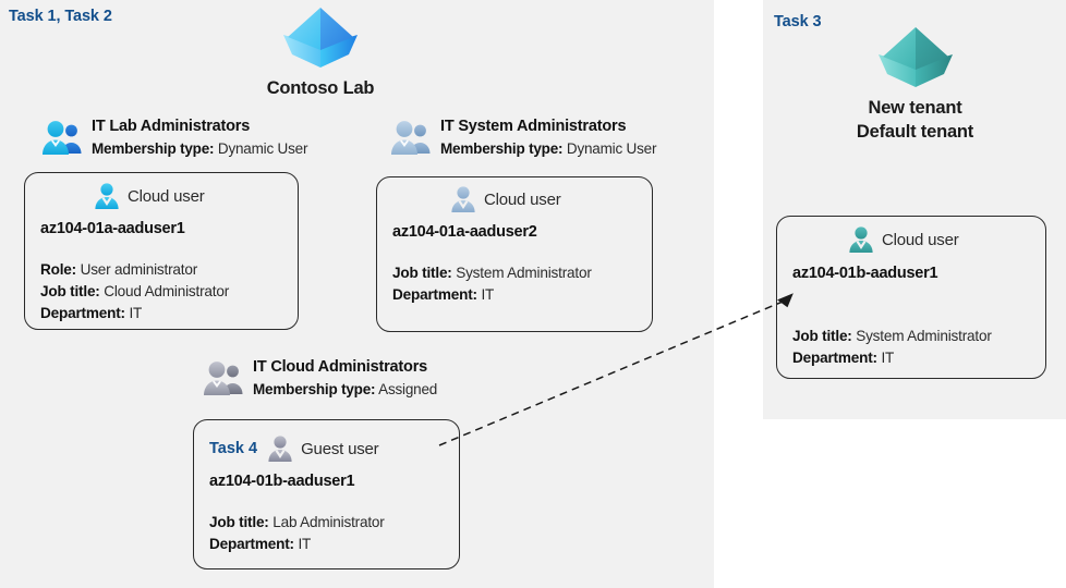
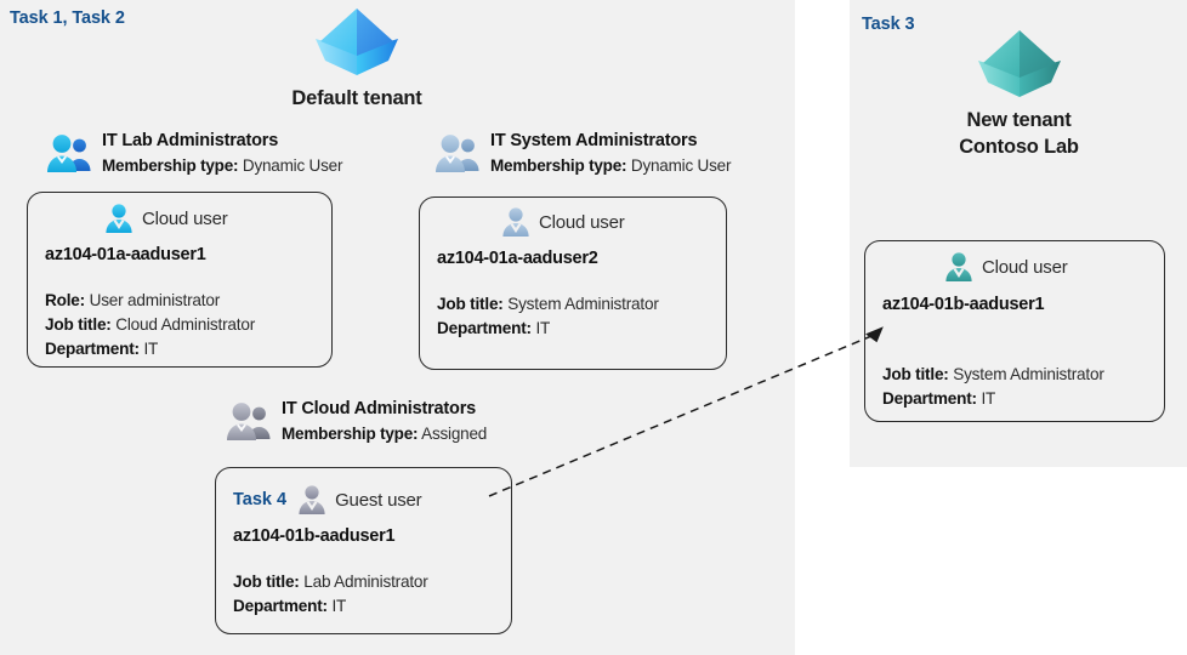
  Task 1, Task 2
  Task 3
- Contoso Lab
+ Default tenant
  New tenant
- Default tenant
+ Contoso Lab
  IT Lab Administrators
  Membership type: Dynamic User
  IT System Administrators
  Membership type: Dynamic User
  IT Cloud Administrators
  Membership type: Assigned
  Cloud user
  az104-01a-aaduser1
  Role: User administrator
  Job title: Cloud Administrator
  Department: IT
  Cloud user
  az104-01a-aaduser2
  Job title: System Administrator
  Department: IT
  Task 4
  Guest user
  az104-01b-aaduser1
  Job title: Lab Administrator
  Department: IT
  Cloud user
  az104-01b-aaduser1
  Job title: System Administrator
  Department: IT
